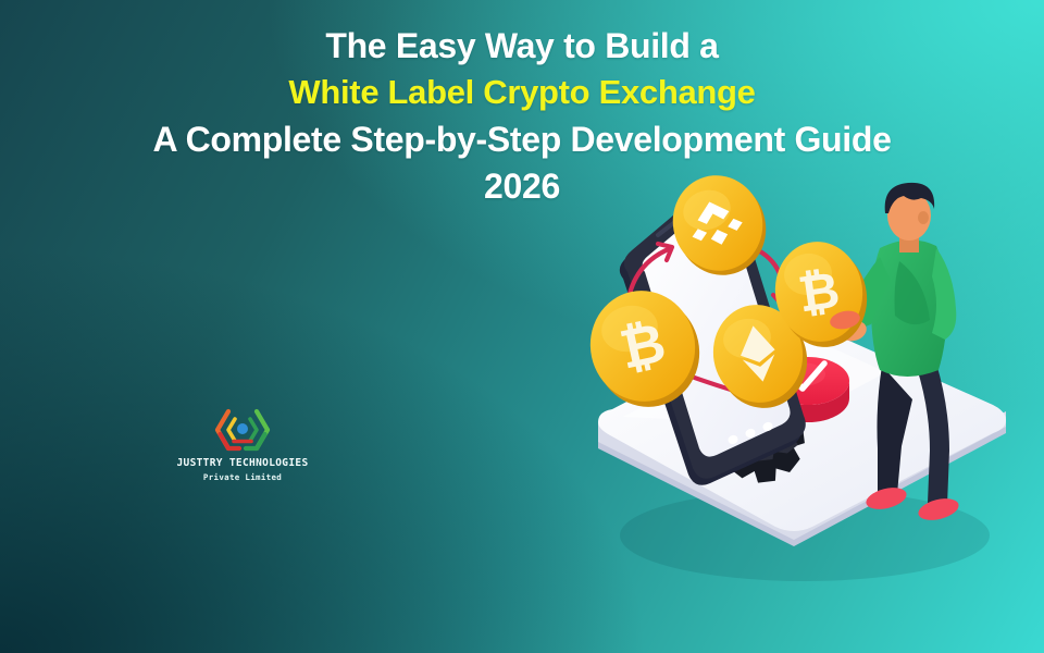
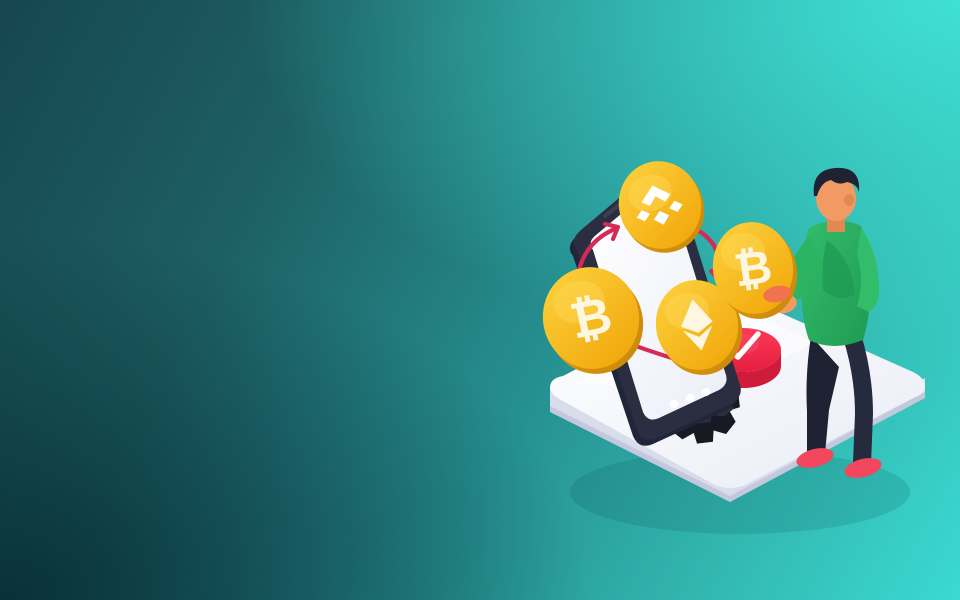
- The Easy Way to Build a
- White Label Crypto Exchange
- A Complete Step-by-Step Development Guide
- 2026
- JUSTTRY TECHNOLOGIES
- Private Limited
